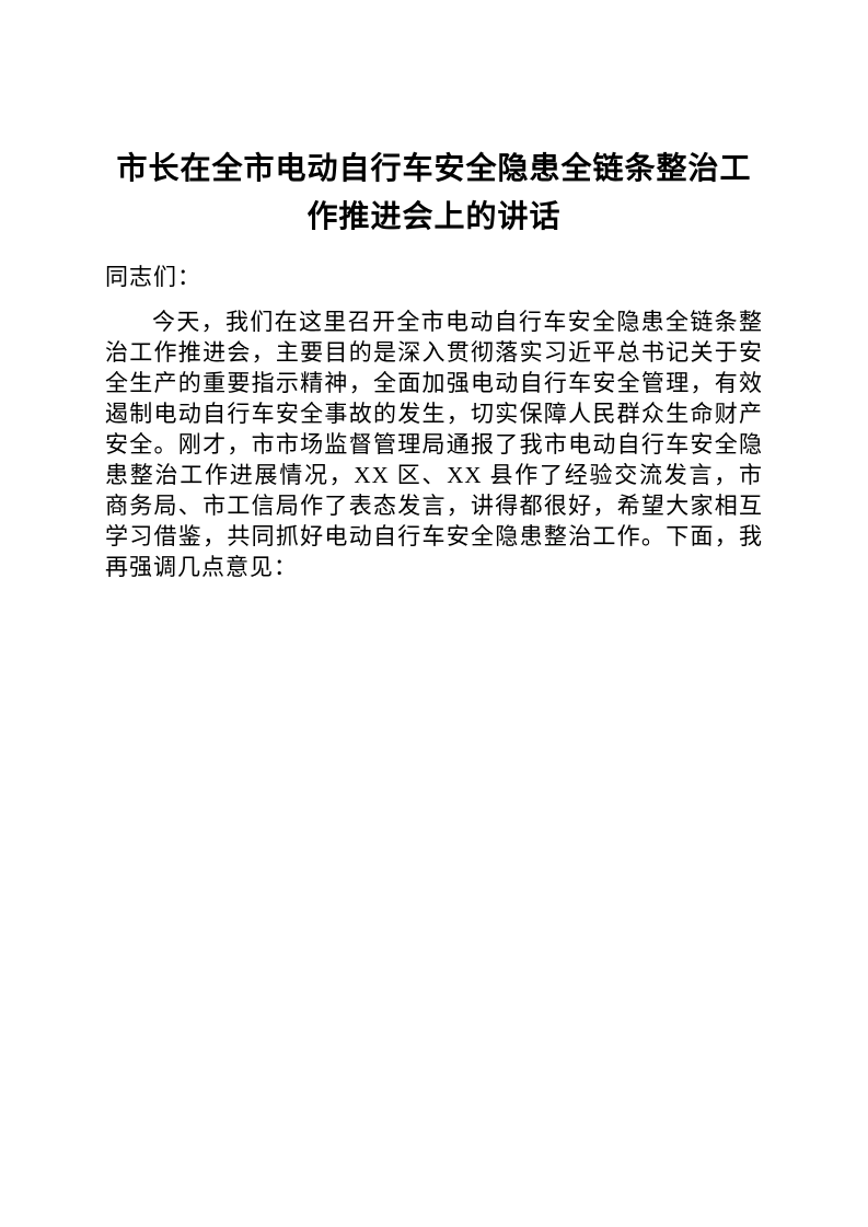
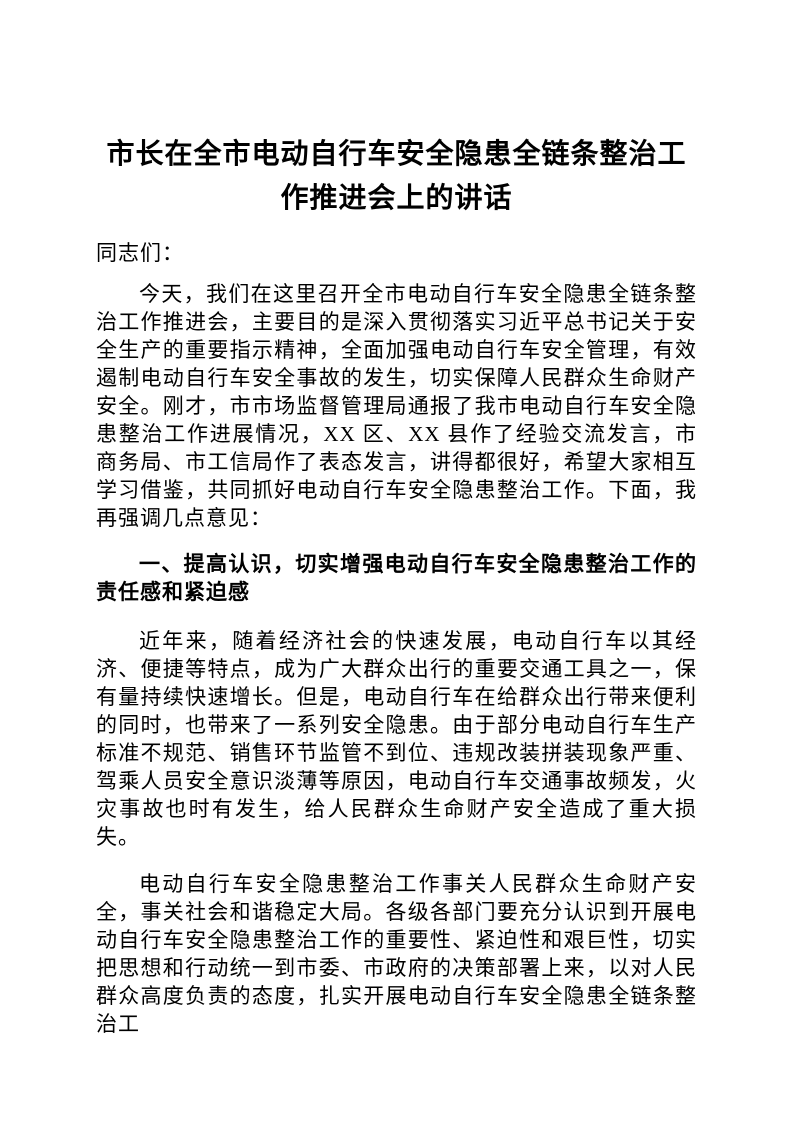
  市长在全市电动自行车安全隐患全链条整治工作推进会上的讲话
  同志们：
  今天，我们在这里召开全市电动自行车安全隐患全链条整治工作推进会，主要目的是深入贯彻落实习近平总书记关于安全生产的重要指示精神，全面加强电动自行车安全管理，有效遏制电动自行车安全事故的发生，切实保障人民群众生命财产安全。刚才，市市场监督管理局通报了我市电动自行车安全隐患整治工作进展情况，XX 区、XX 县作了经验交流发言，市商务局、市工信局作了表态发言，讲得都很好，希望大家相互学习借鉴，共同抓好电动自行车安全隐患整治工作。下面，我再强调几点意见：
+ 一、提高认识，切实增强电动自行车安全隐患整治工作的责任感和紧迫感
+ 近年来，随着经济社会的快速发展，电动自行车以其经济、便捷等特点，成为广大群众出行的重要交通工具之一，保有量持续快速增长。但是，电动自行车在给群众出行带来便利的同时，也带来了一系列安全隐患。由于部分电动自行车生产标准不规范、销售环节监管不到位、违规改装拼装现象严重、驾乘人员安全意识淡薄等原因，电动自行车交通事故频发，火灾事故也时有发生，给人民群众生命财产安全造成了重大损失。
+ 电动自行车安全隐患整治工作事关人民群众生命财产安全，事关社会和谐稳定大局。各级各部门要充分认识到开展电动自行车安全隐患整治工作的重要性、紧迫性和艰巨性，切实把思想和行动统一到市委、市政府的决策部署上来，以对人民群众高度负责的态度，扎实开展电动自行车安全隐患全链条整治工
